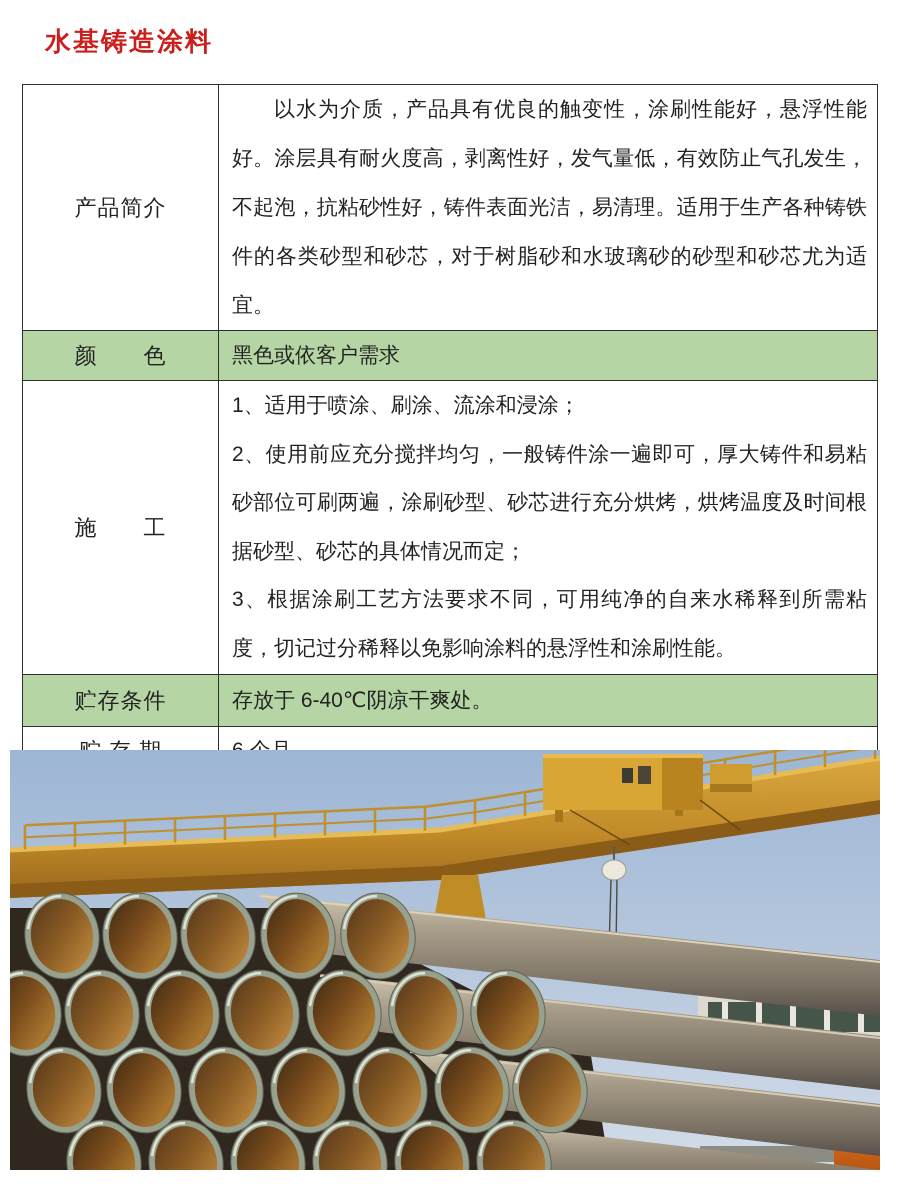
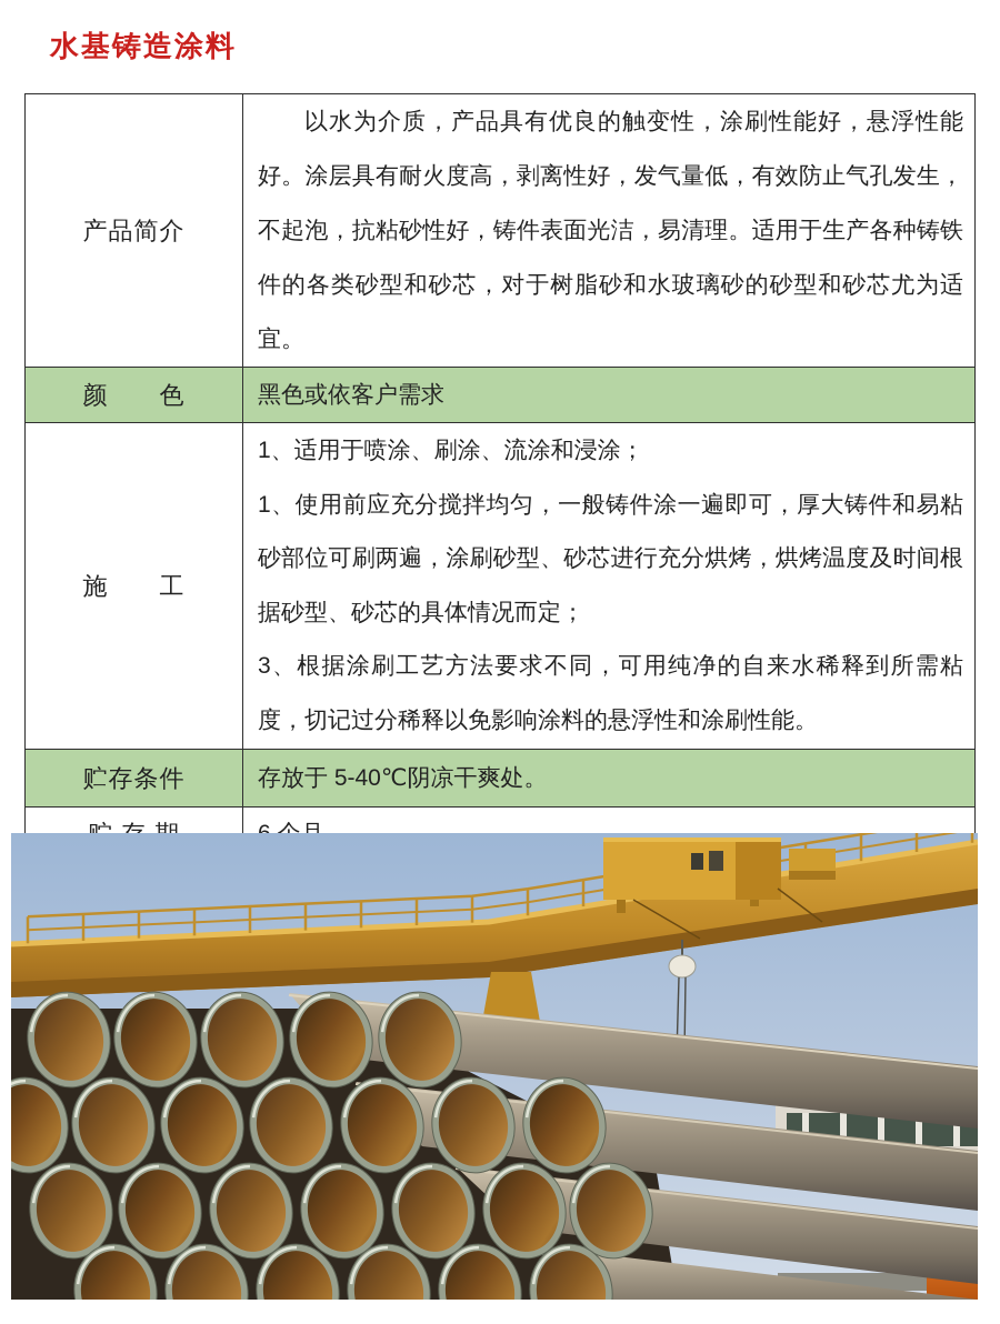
  水基铸造涂料
  产品简介	以水为介质，产品具有优良的触变性，涂刷性能好，悬浮性能好。涂层具有耐火度高，剥离性好，发气量低，有效防止气孔发生，不起泡，抗粘砂性好，铸件表面光洁，易清理。适用于生产各种铸铁件的各类砂型和砂芯，对于树脂砂和水玻璃砂的砂型和砂芯尤为适宜。
  颜 色	黑色或依客户需求
- 施 工	1、适用于喷涂、刷涂、流涂和浸涂； 2、使用前应充分搅拌均匀，一般铸件涂一遍即可，厚大铸件和易粘砂部位可刷两遍，涂刷砂型、砂芯进行充分烘烤，烘烤温度及时间根据砂型、砂芯的具体情况而定； 3、根据涂刷工艺方法要求不同，可用纯净的自来水稀释到所需粘度，切记过分稀释以免影响涂料的悬浮性和涂刷性能。
+ 施 工	1、适用于喷涂、刷涂、流涂和浸涂； 1、使用前应充分搅拌均匀，一般铸件涂一遍即可，厚大铸件和易粘砂部位可刷两遍，涂刷砂型、砂芯进行充分烘烤，烘烤温度及时间根据砂型、砂芯的具体情况而定； 3、根据涂刷工艺方法要求不同，可用纯净的自来水稀释到所需粘度，切记过分稀释以免影响涂料的悬浮性和涂刷性能。
- 贮存条件	存放于 6-40℃阴凉干爽处。
+ 贮存条件	存放于 5-40℃阴凉干爽处。
